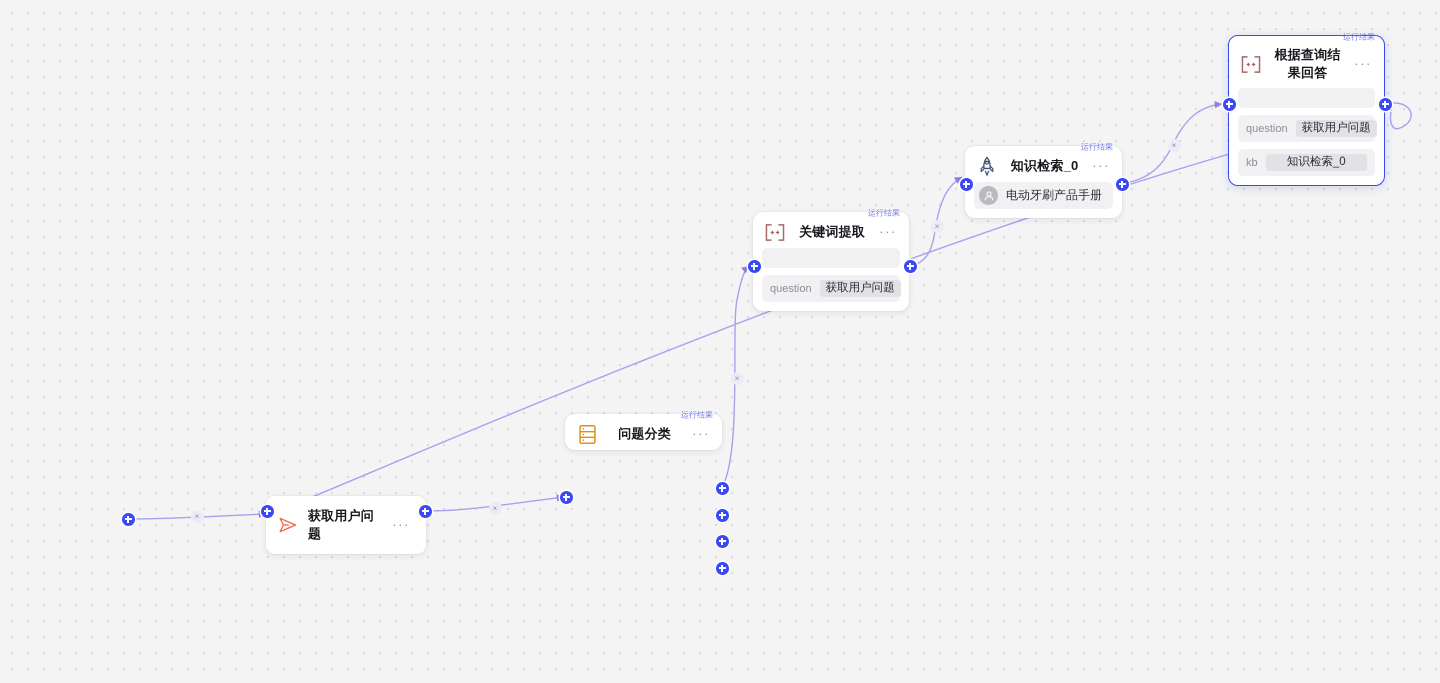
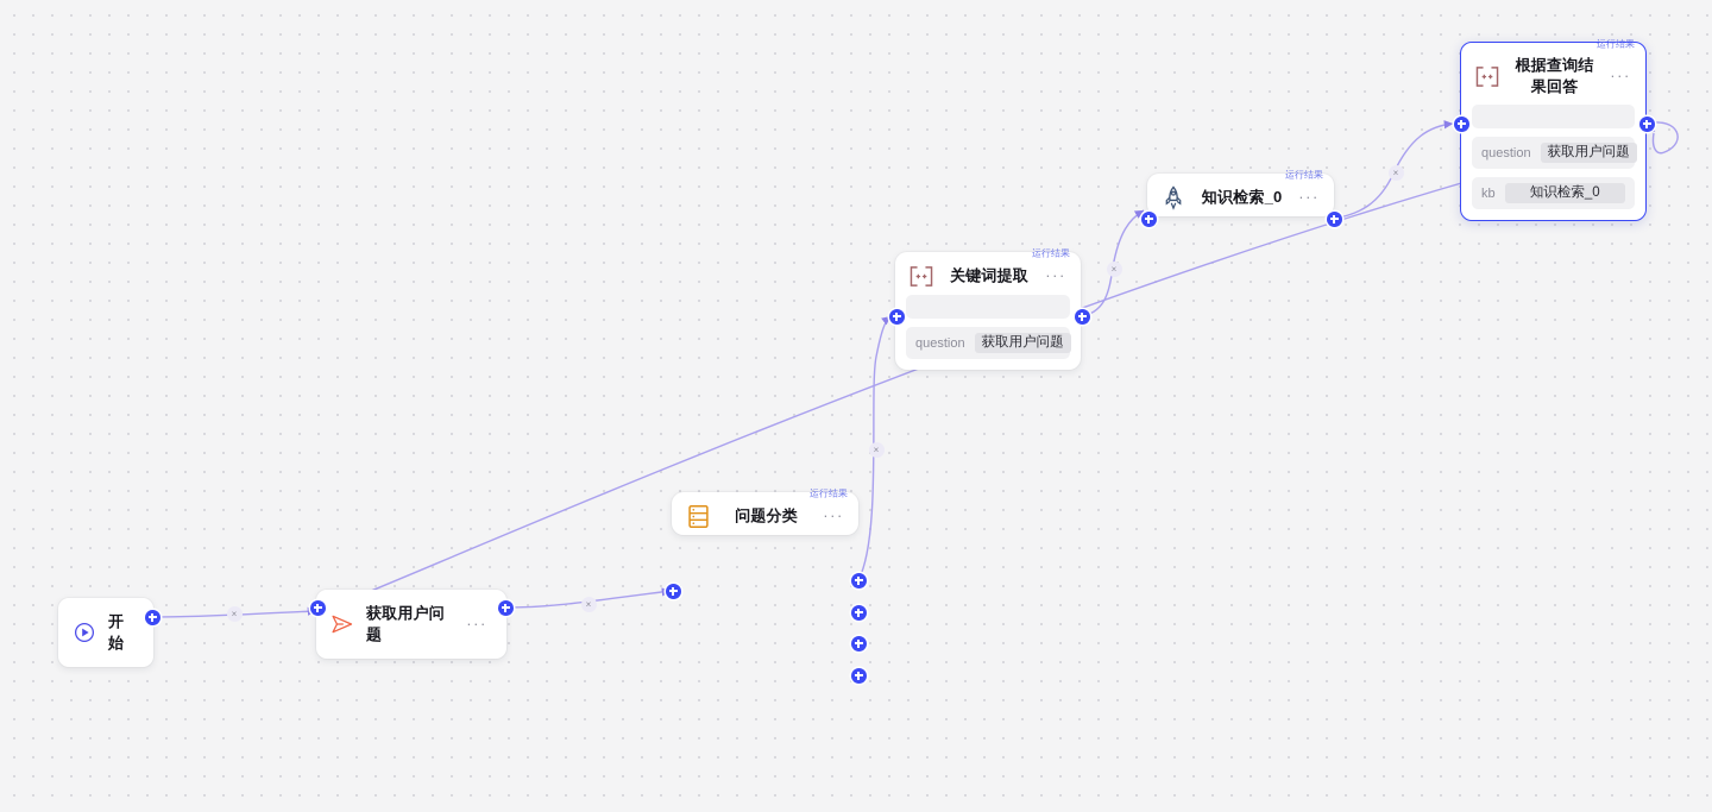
  ×
  ×
  ×
  ×
  ×
+ 开始
  获取用户问题
  ···
  运行结果
  问题分类
  ···
  运行结果
  关键词提取
  ···
  question
  获取用户问题
  运行结果
  知识检索_0
  ···
- 电动牙刷产品手册
  运行结果
  根据查询结果回答
  ···
  question
  获取用户问题
  kb
  知识检索_0
